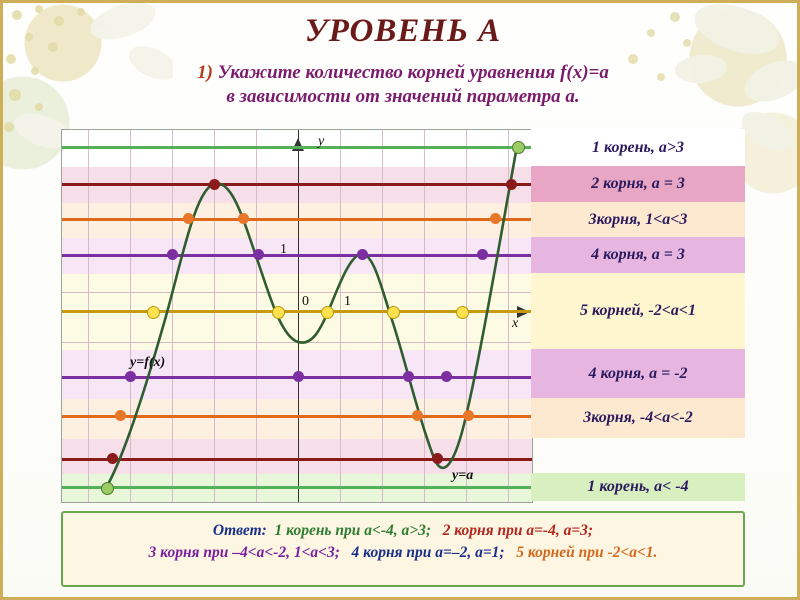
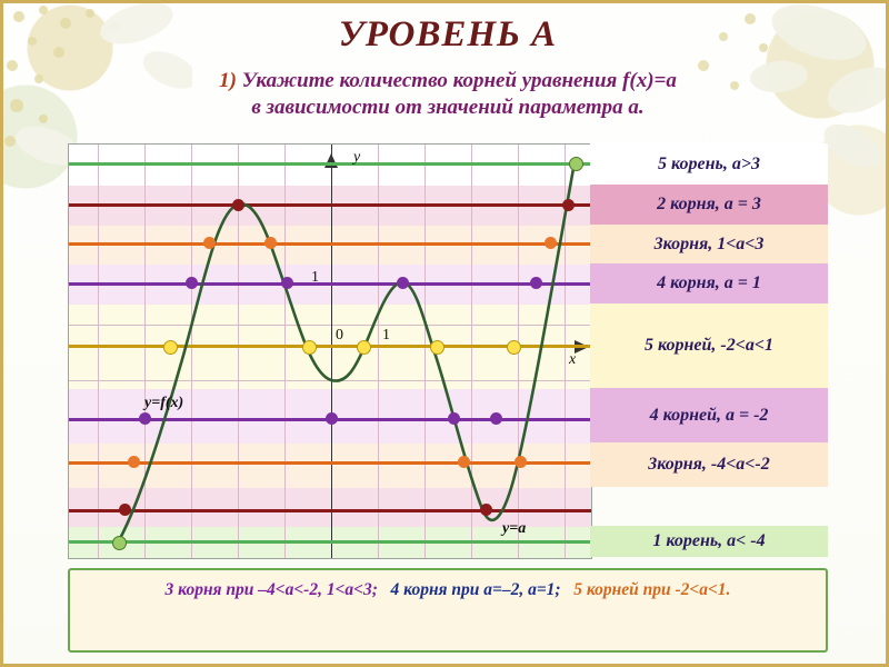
  УРОВЕНЬ А
  1) Укажите количество корней уравнения f(x)=a
  в зависимости от значений параметра а.
  y
  x
  0
  1
  1
  y=f(x)
  y=a
- 1 корень, а>3
+ 5 корень, а>3
  2 корня, а = 3
  3корня, 1<a<3
- 4 корня, а = 3
+ 4 корня, а = 1
  5 корней, -2<a<1
- 4 корня, а = -2
+ 4 корней, а = -2
  3корня, -4<a<-2
  1 корень, а< -4
- Ответ: 1 корень при a<-4, а>3; 2 корня при а=-4, а=3;
  3 корня при –4<a<-2, 1<a<3; 4 корня при а=–2, а=1; 5 корней при -2<a<1.
